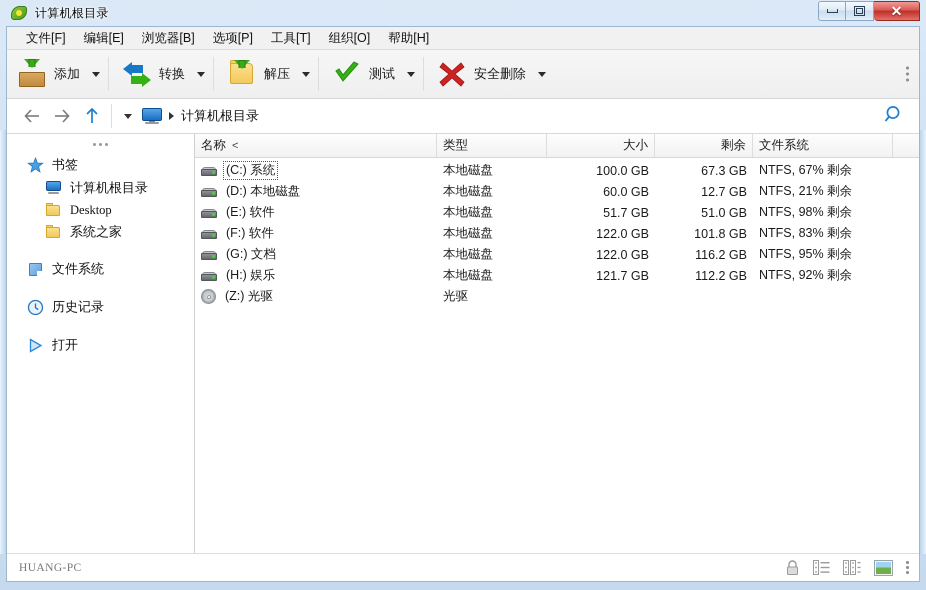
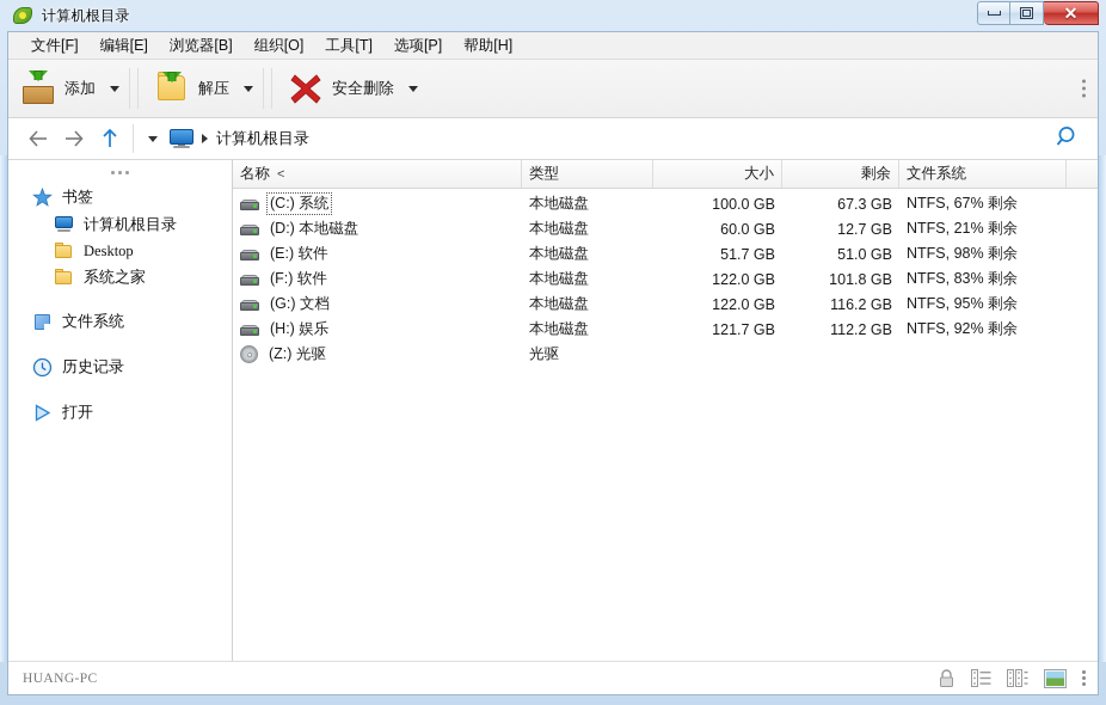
  计算机根目录
  ✕
  文件[F]
  编辑[E]
  浏览器[B]
- 选项[P]
+ 组织[O]
  工具[T]
- 组织[O]
+ 选项[P]
  帮助[H]
  添加
- 转换
  解压
- 测试
  安全删除
  计算机根目录
  书签
  计算机根目录
  Desktop
  系统之家
  文件系统
  历史记录
  打开
  名称
  <
  类型
  大小
  剩余
  文件系统
  (C:) 系统
  本地磁盘
  100.0 GB
  67.3 GB
  NTFS, 67% 剩余
  (D:) 本地磁盘
  本地磁盘
  60.0 GB
  12.7 GB
  NTFS, 21% 剩余
  (E:) 软件
  本地磁盘
  51.7 GB
  51.0 GB
  NTFS, 98% 剩余
  (F:) 软件
  本地磁盘
  122.0 GB
  101.8 GB
  NTFS, 83% 剩余
  (G:) 文档
  本地磁盘
  122.0 GB
  116.2 GB
  NTFS, 95% 剩余
  (H:) 娱乐
  本地磁盘
  121.7 GB
  112.2 GB
  NTFS, 92% 剩余
  (Z:) 光驱
  光驱
  HUANG-PC
